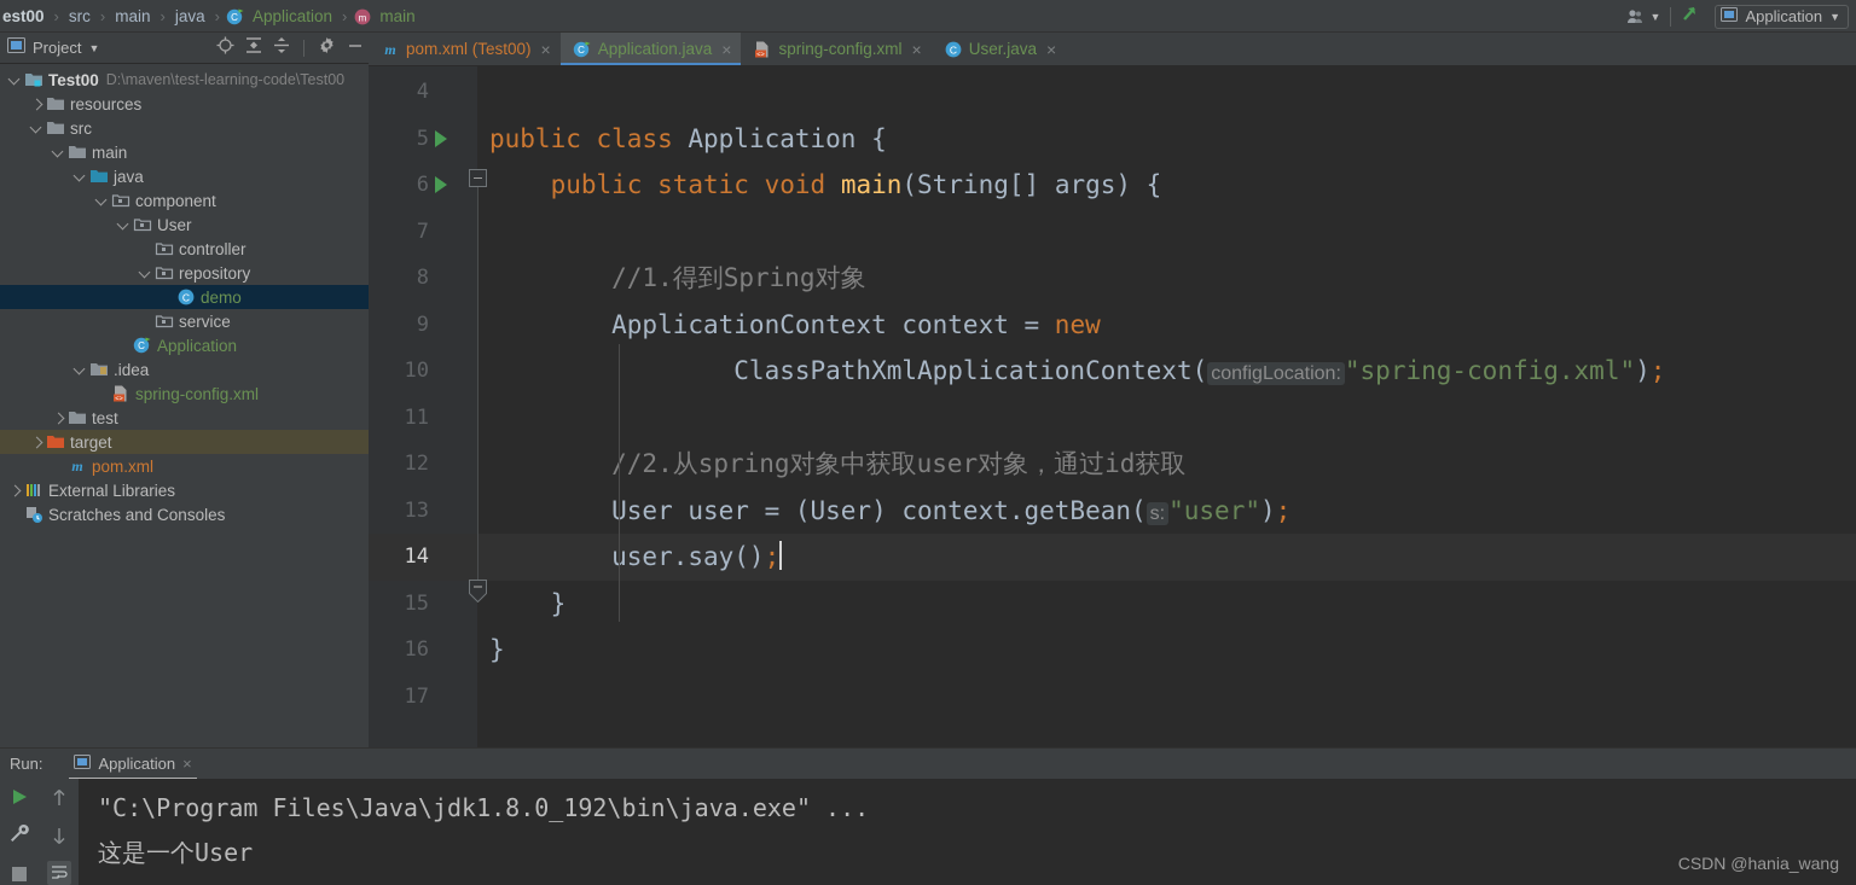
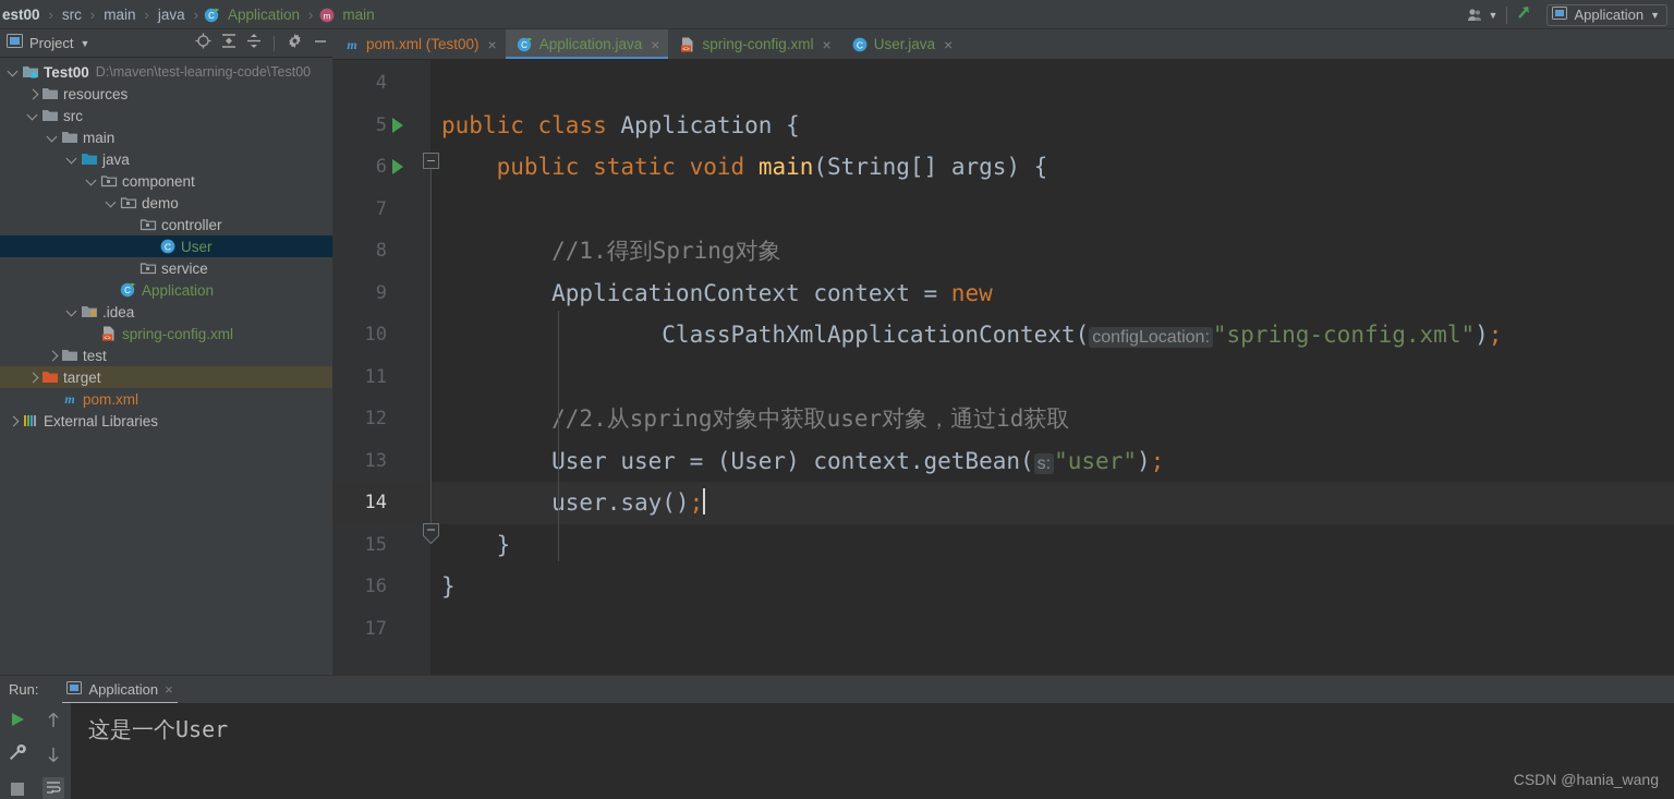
  est00
  ›
  src
  ›
  main
  ›
  java
  ›
  C
  Application
  ›
  m
  main
  ▼
  Application
  ▼
  Project
  ▼
  Test00
  D:\maven\test-learning-code\Test00
  resources
  src
  main
  java
  component
- User
+ demo
  controller
- repository
  C
- demo
+ User
  service
  C
  Application
  .idea
  spring-config.xml
  test
  target
  m
  pom.xml
  External Libraries
- Scratches and Consoles
  m
  pom.xml (Test00)
  ×
  C
  Application.java
  ×
  spring-config.xml
  ×
  C
  User.java
  ×
  4
  5
  public class Application {
  6
  public static void main(String[] args) {
  7
  8
  //1.得到Spring对象
  9
  ApplicationContext context = new
  10
  ClassPathXmlApplicationContext( configLocation: "spring-config.xml");
  11
  12
  /2.从spring对象中获取user对象，通过id获取
  13
  ser user = (User) context.getBean( s: "user");
  14
  ser.say();
  15
  }
  16
  }
  17
  Run:
  Application
  ×
- "C:\Program Files\Java\jdk1.8.0_192\bin\java.exe" ...
  这是一个User
  CSDN @hania_wang
